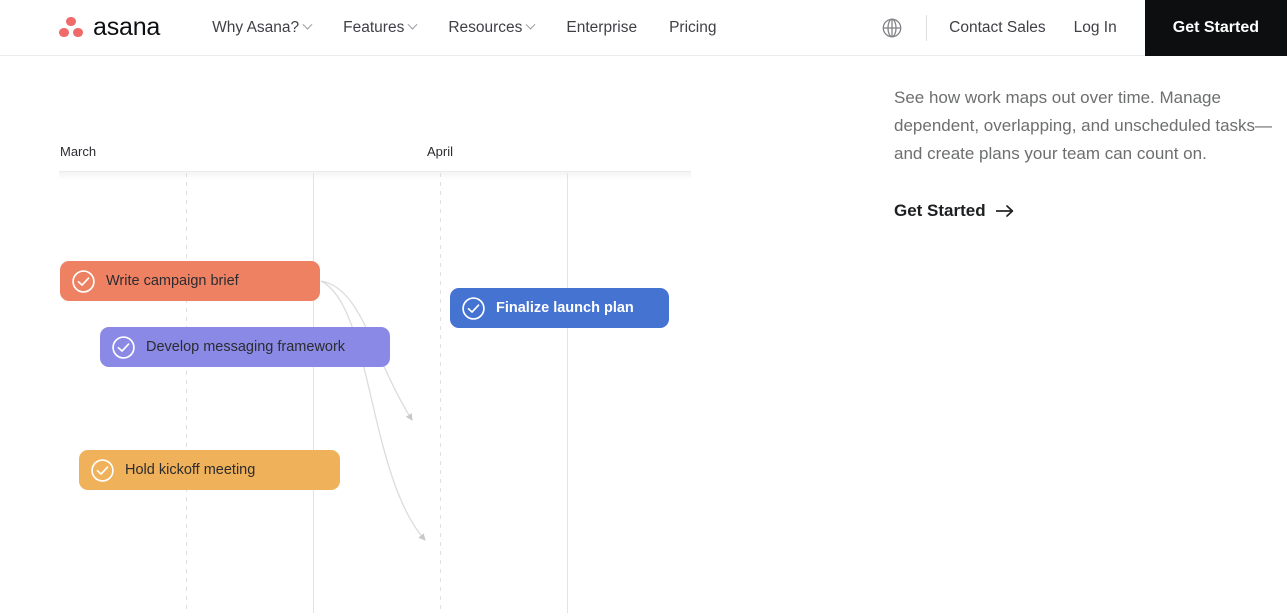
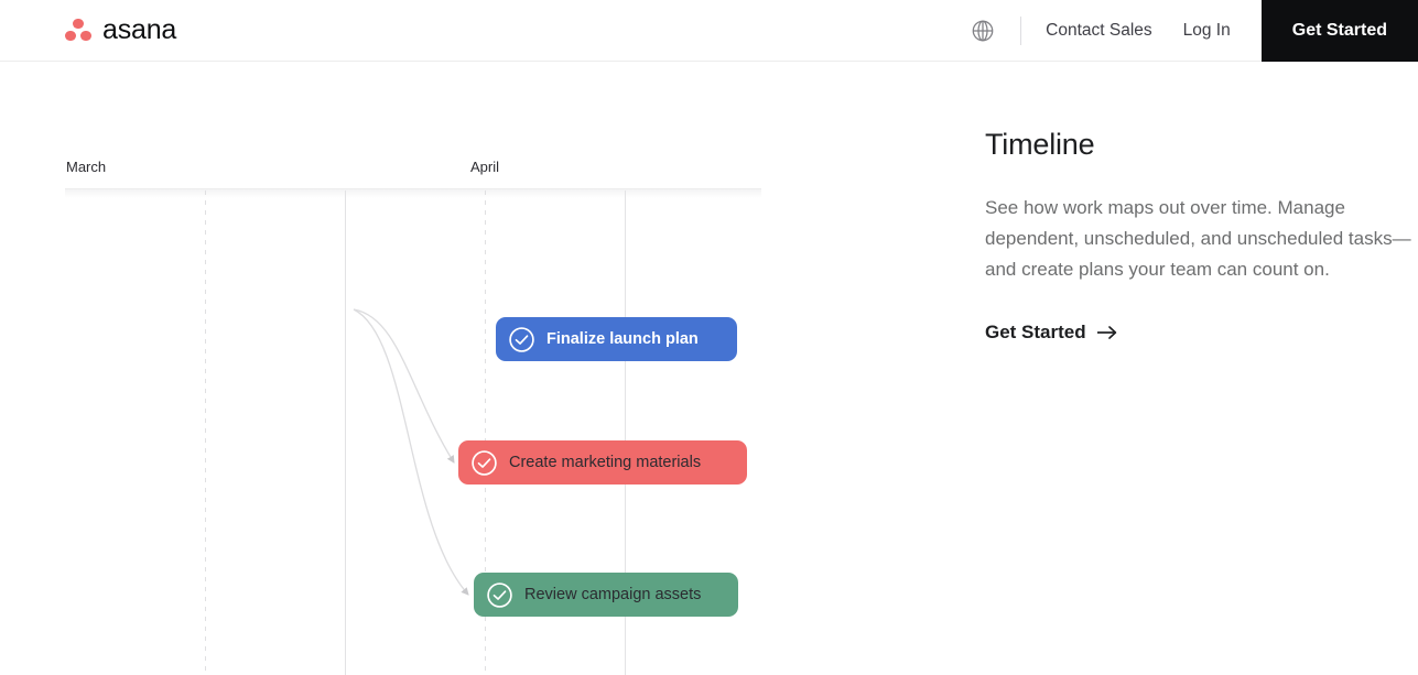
  asana
- Why Asana?
- Features
- Resources
- Enterprise
- Pricing
  Contact Sales
  Log In
  Get Started
  March
  April
- Write campaign brief
- Develop messaging framework
- Hold kickoff meeting
  Finalize launch plan
+ Create marketing materials
+ Review campaign assets
+ Timeline
- See how work maps out over time. Manage dependent, overlapping, and unscheduled tasks—and create plans your team can count on.
+ See how work maps out over time. Manage dependent, unscheduled, and unscheduled tasks—and create plans your team can count on.
  Get Started
